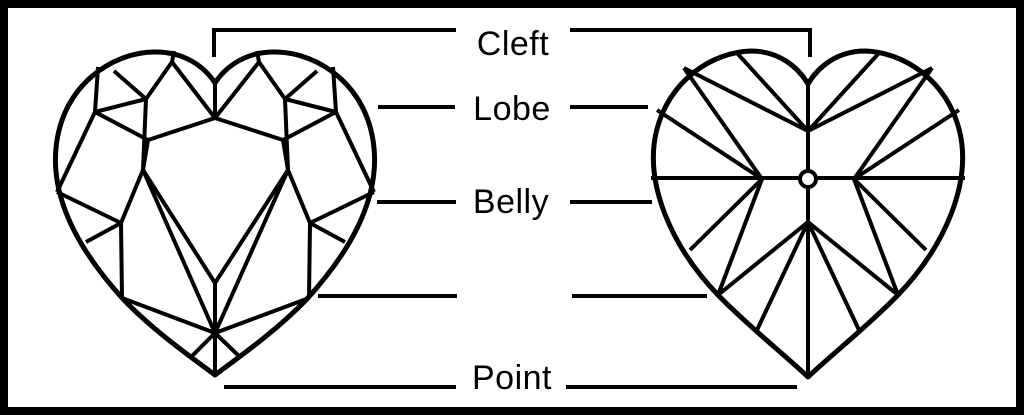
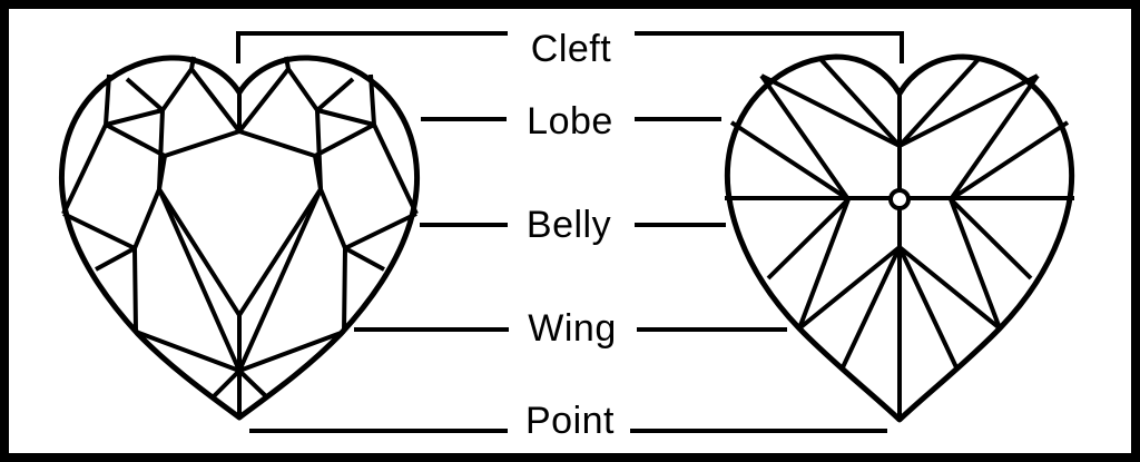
  Cleft
  Lobe
  Belly
+ Wing
  Point
